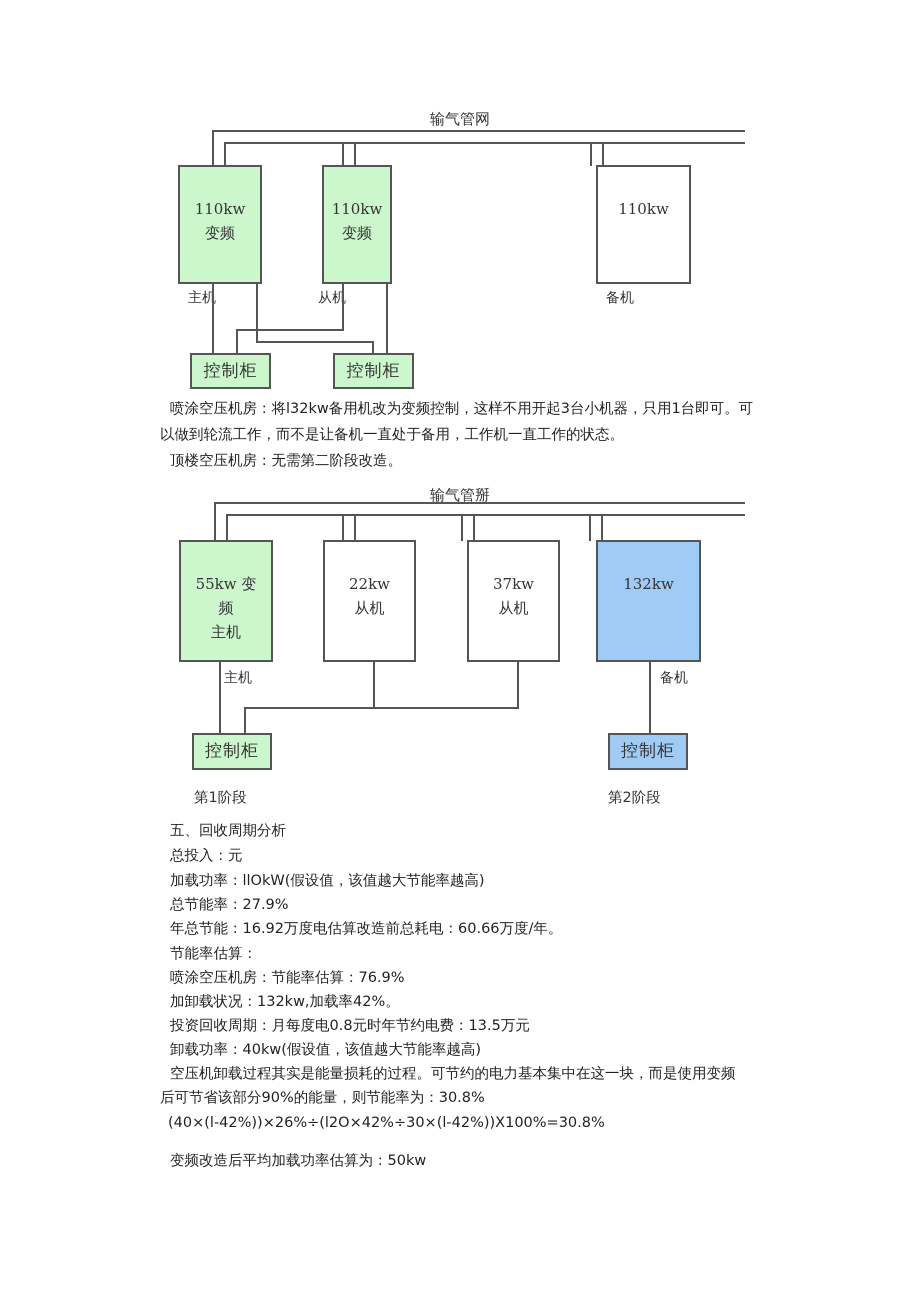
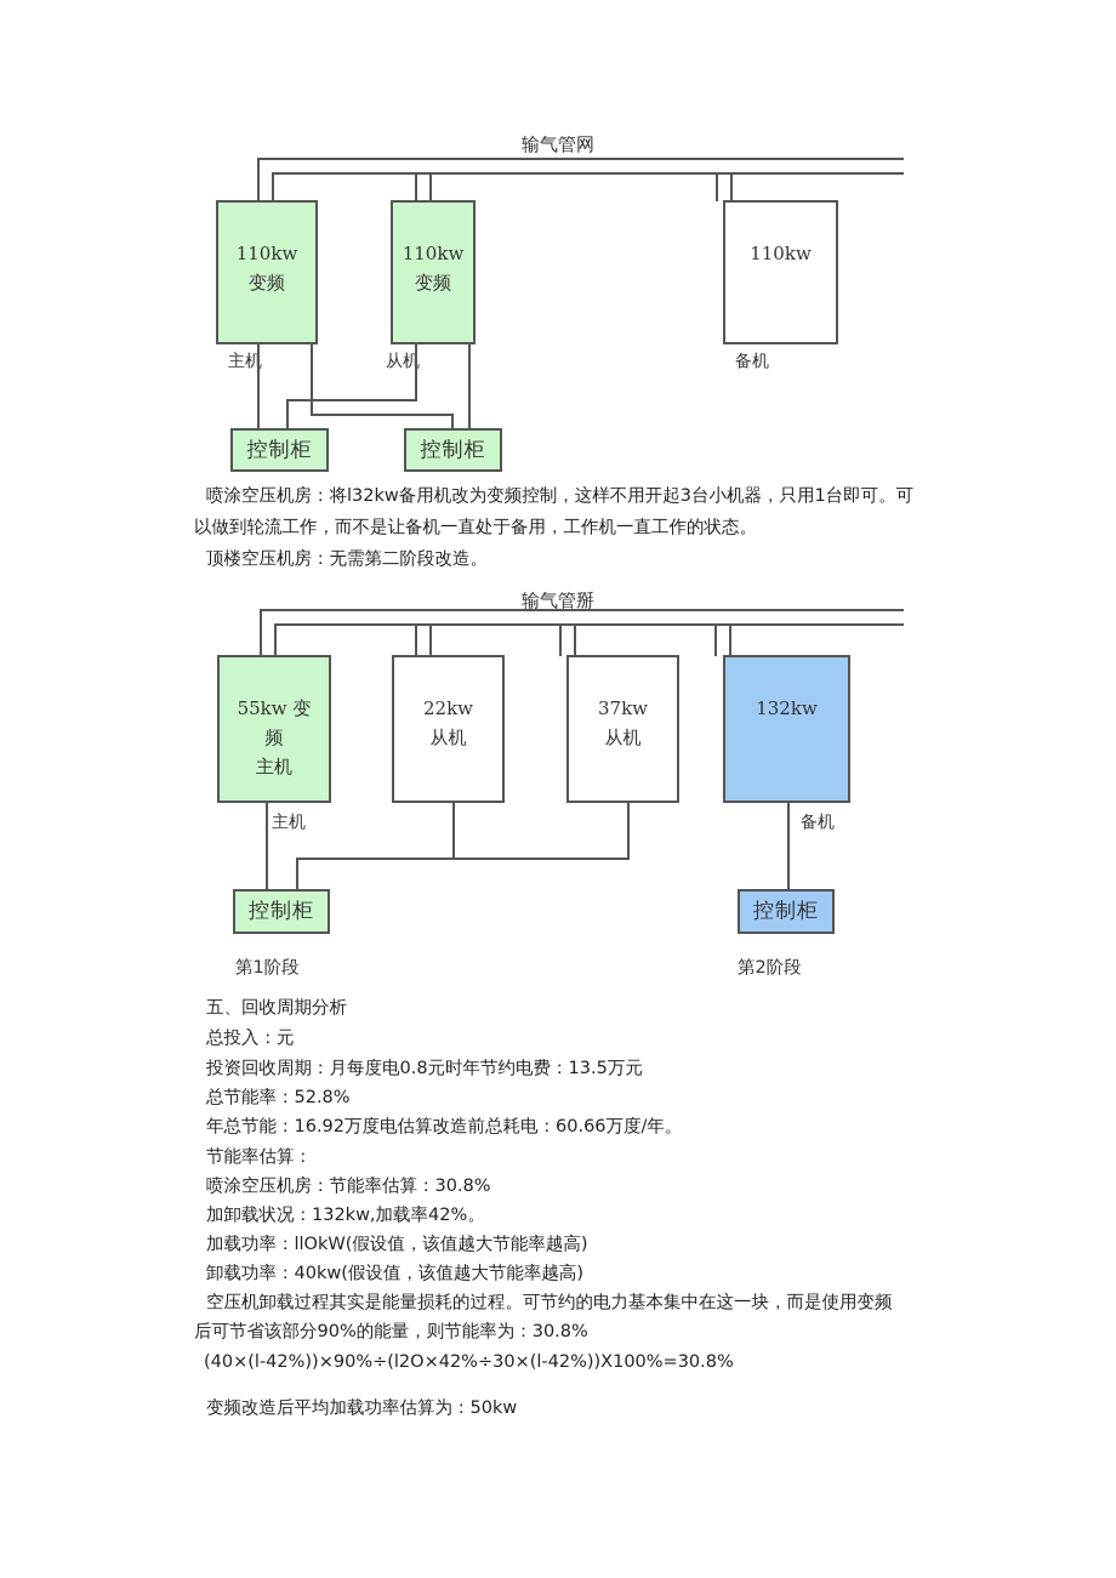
  输气管网
  110kw
  变频
  110kw
  变频
  110kw
  主机
  从机
  备机
  控制柜
  控制柜
  喷涂空压机房：将l32kw备用机改为变频控制，这样不用开起3台小机器，只用1台即可。可
  以做到轮流工作，而不是让备机一直处于备用，工作机一直工作的状态。
  顶楼空压机房：无需第二阶段改造。
  输气管掰
  55kw 变
  频
  主机
  22kw
  从机
  37kw
  从机
  132kw
  主机
  备机
  控制柜
  控制柜
  第1阶段
  第2阶段
  五、回收周期分析
  总投入：元
- 加载功率：llOkW(假设值，该值越大节能率越高)
+ 投资回收周期：月每度电0.8元时年节约电费：13.5万元
- 总节能率：27.9%
+ 总节能率：52.8%
  年总节能：16.92万度电估算改造前总耗电：60.66万度/年。
  节能率估算：
- 喷涂空压机房：节能率估算：76.9%
+ 喷涂空压机房：节能率估算：30.8%
  加卸载状况：132kw,加载率42%。
- 投资回收周期：月每度电0.8元时年节约电费：13.5万元
+ 加载功率：llOkW(假设值，该值越大节能率越高)
  卸载功率：40kw(假设值，该值越大节能率越高)
  空压机卸载过程其实是能量损耗的过程。可节约的电力基本集中在这一块，而是使用变频
  后可节省该部分90%的能量，则节能率为：30.8%
- (40×(l-42%))×26%÷(l2O×42%÷30×(l-42%))X100%=30.8%
+ (40×(l-42%))×90%÷(l2O×42%÷30×(l-42%))X100%=30.8%
  变频改造后平均加载功率估算为：50kw
